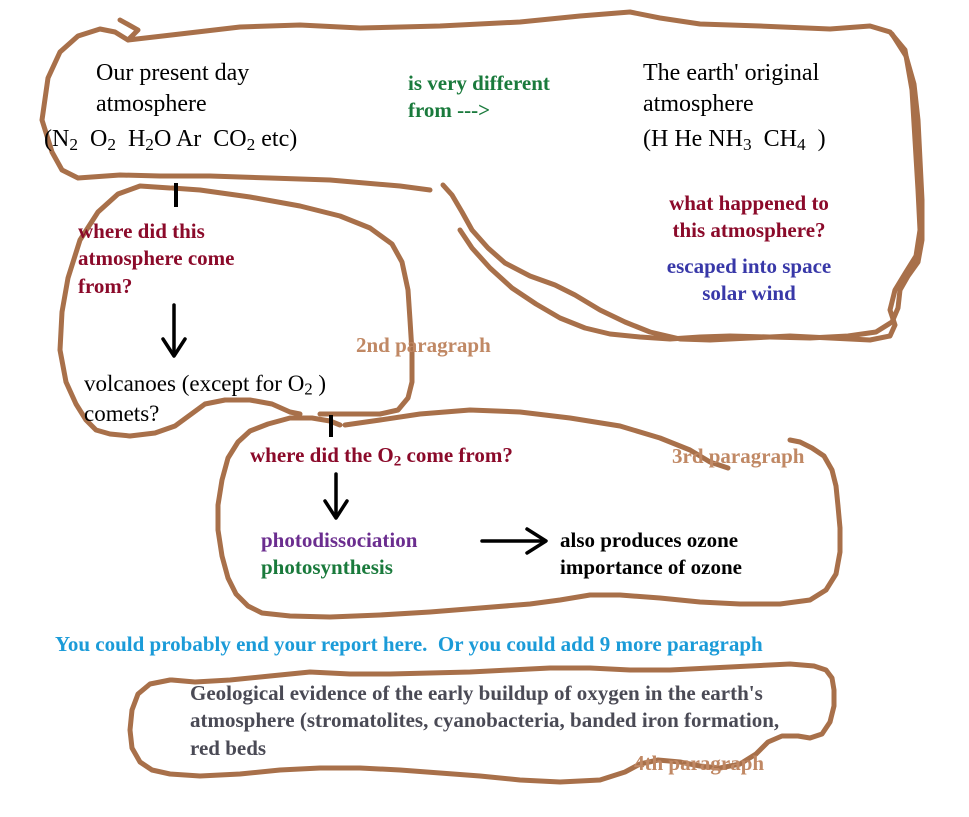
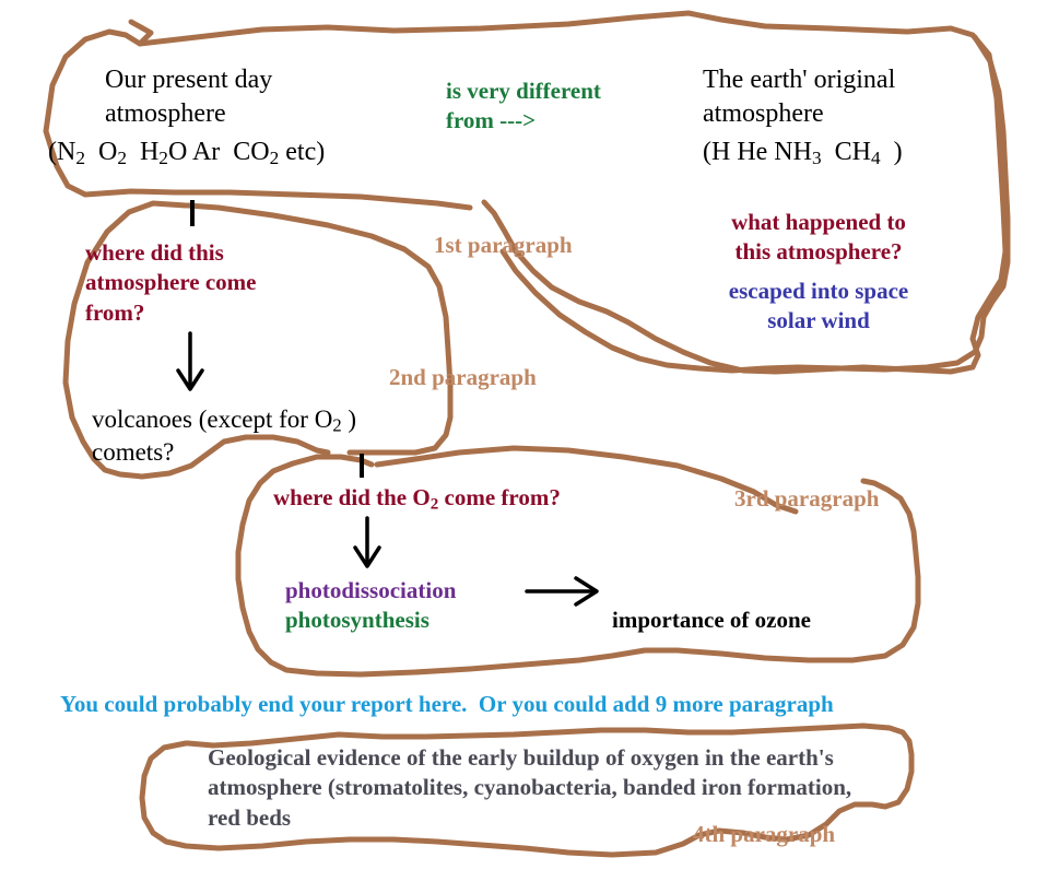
  Our present day
  atmosphere
  (N2 O2 H2O Ar CO2 etc)
  is very different
  from --->
  The earth' original
  atmosphere
  (H He NH3 CH4 )
  where did this
  atmosphere come
  from?
+ 1st paragraph
  2nd paragraph
  volcanoes (except for O2 )
  comets?
  what happened to
  this atmosphere?
  escaped into space
  solar wind
  where did the O2 come from?
  3rd paragraph
  photodissociation
  photosynthesis
- also produces ozone
  importance of ozone
  You could probably end your report here. Or you could add 9 more paragraph
  Geological evidence of the early buildup of oxygen in the earth's
  atmosphere (stromatolites, cyanobacteria, banded iron formation,
  red beds
  4th paragraph
